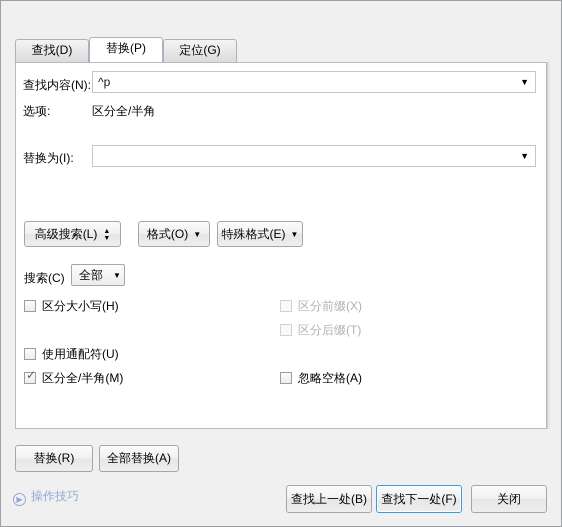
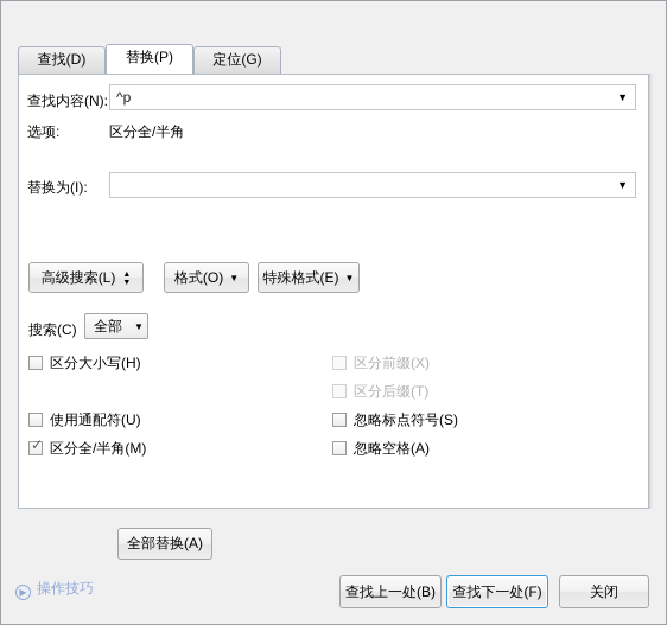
  查找(D)
  替换(P)
  定位(G)
  查找内容(N):
  ^p
  ▼
  选项:
  区分全/半角
  替换为(I):
  ▼
  高级搜索(L)
  格式(O) ▼
  特殊格式(E) ▼
  搜索(C)
  全部 ▼
  区分大小写(H)
  使用通配符(U)
  ✓
  区分全/半角(M)
  区分前缀(X)
  区分后缀(T)
+ 忽略标点符号(S)
  忽略空格(A)
- 替换(R)
  全部替换(A)
  ▶ 操作技巧
  查找上一处(B)
  查找下一处(F)
  关闭
